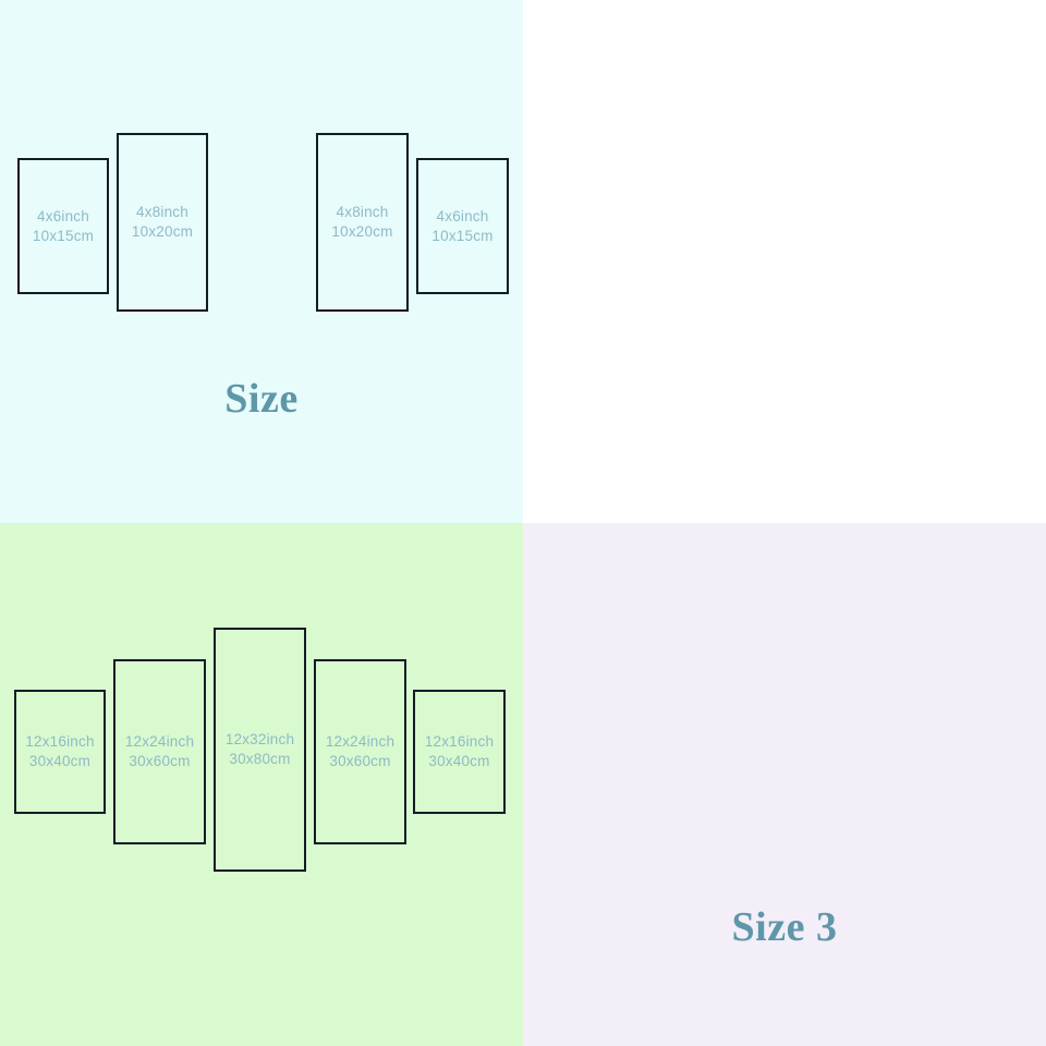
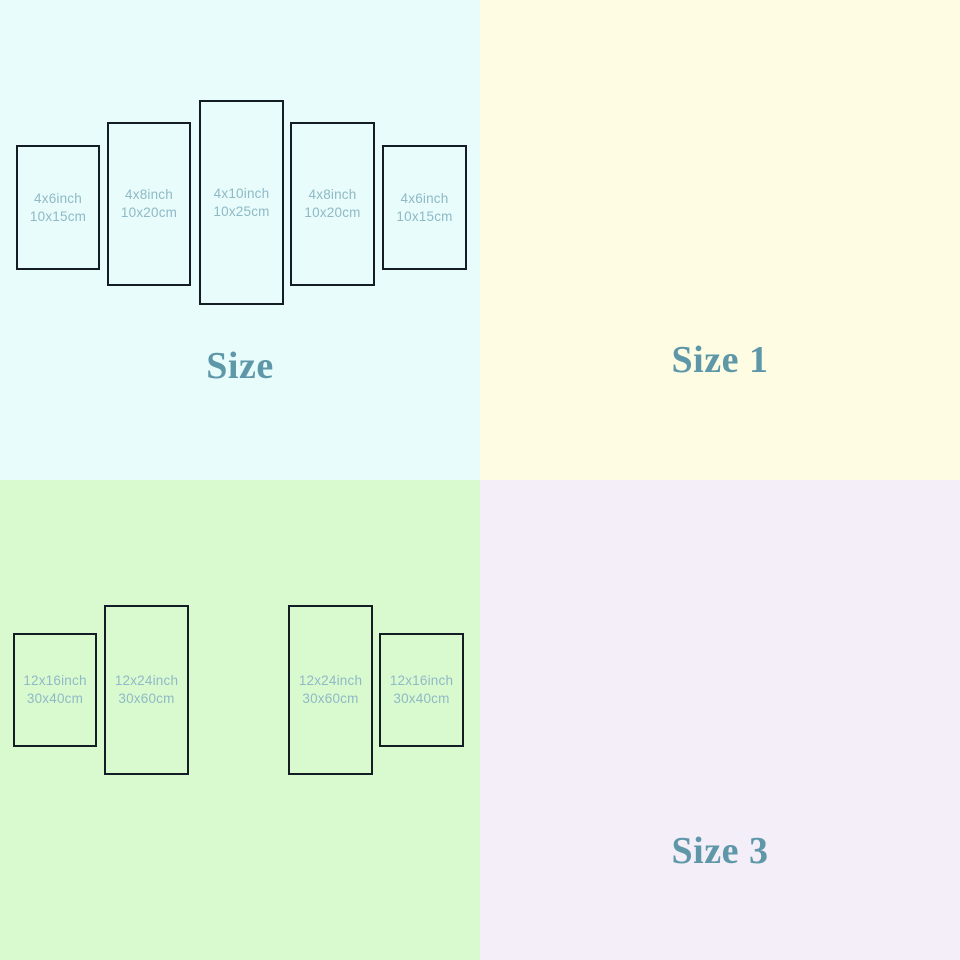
  4x6inch
  10x15cm
  4x8inch
  10x20cm
+ 4x10inch
+ 10x25cm
  4x8inch
  10x20cm
  4x6inch
  10x15cm
  Size
+ Size 1
  12x16inch
  30x40cm
  12x24inch
  30x60cm
- 12x32inch
- 30x80cm
  12x24inch
  30x60cm
  12x16inch
  30x40cm
  Size 3
